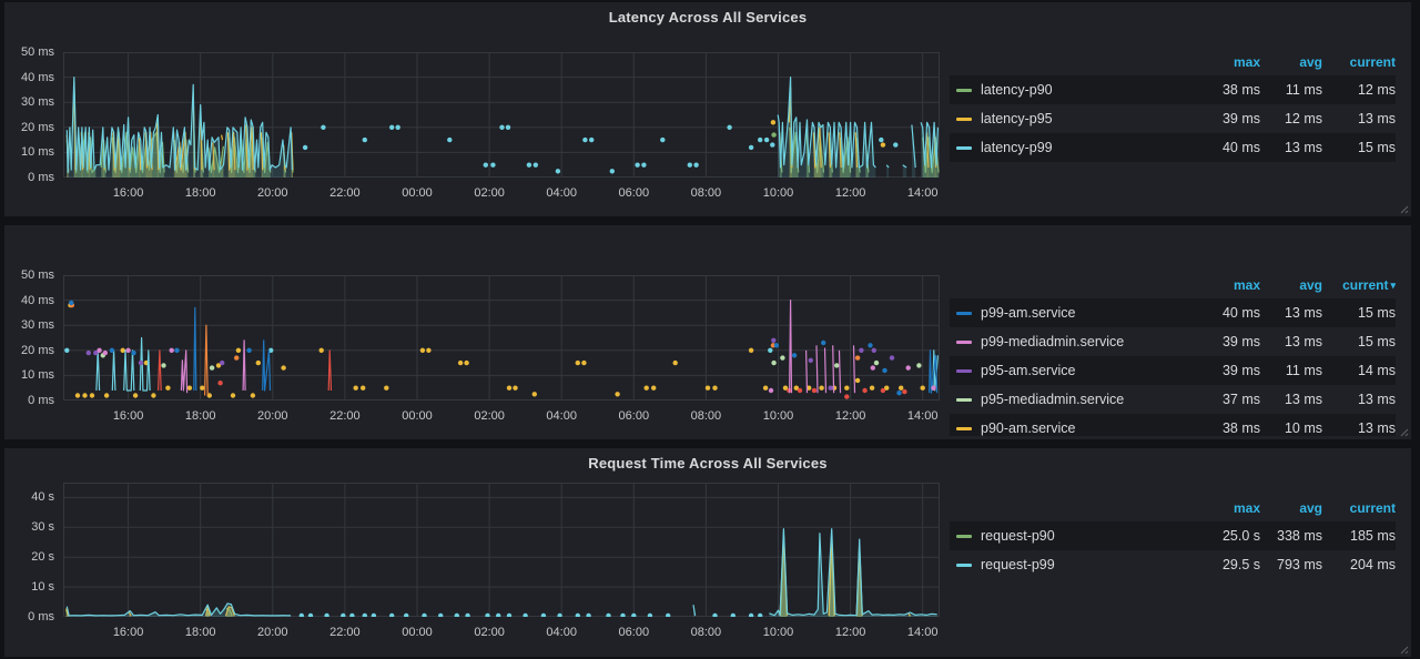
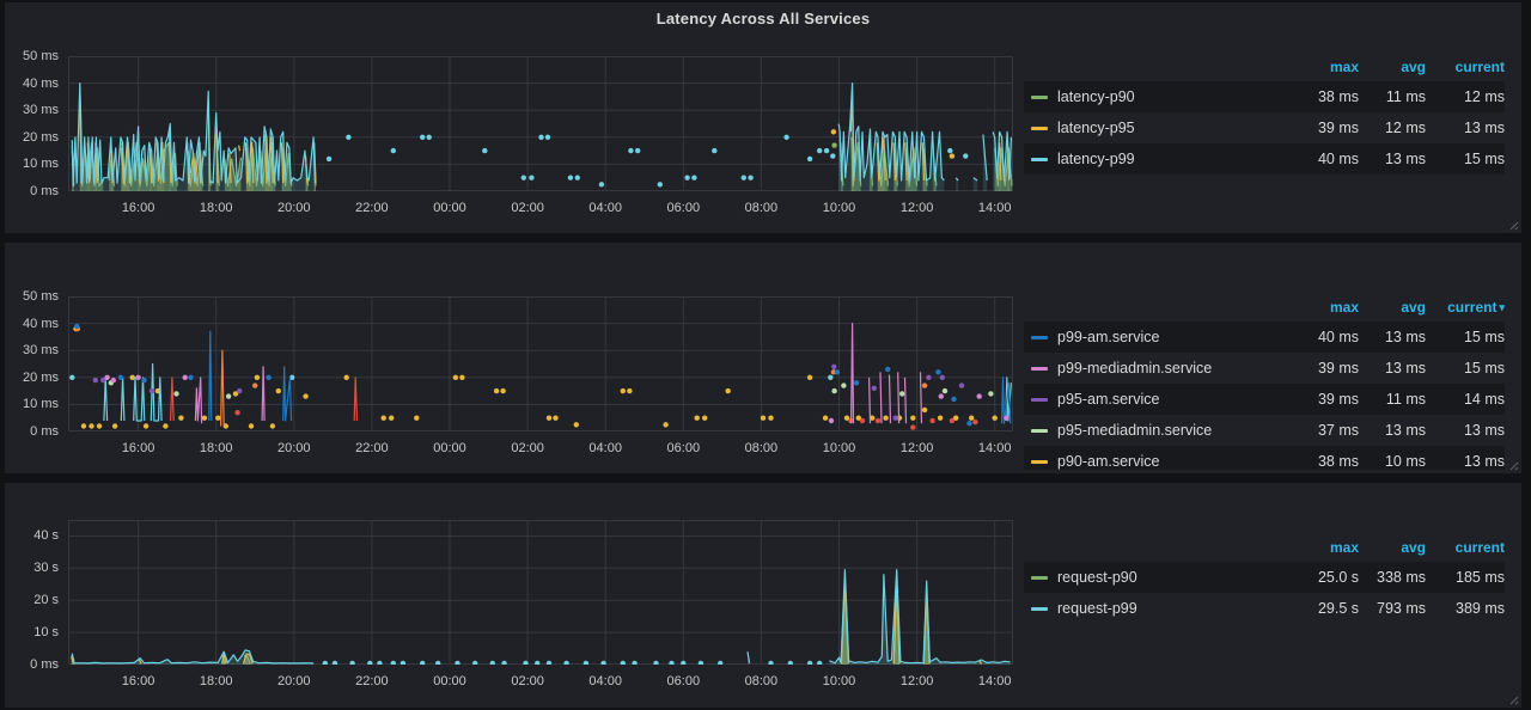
  Latency Across All Services
  0 ms
  10 ms
  20 ms
  30 ms
  40 ms
  50 ms
  16:00
  18:00
  20:00
  22:00
  00:00
  02:00
  04:00
  06:00
  08:00
  10:00
  12:00
  14:00
  max
  avg
  current
  latency-p90
  38 ms
  11 ms
  12 ms
  latency-p95
  39 ms
  12 ms
  13 ms
  latency-p99
  40 ms
  13 ms
  15 ms
  0 ms
  10 ms
  20 ms
  30 ms
  40 ms
  50 ms
  16:00
  18:00
  20:00
  22:00
  00:00
  02:00
  04:00
  06:00
  08:00
  10:00
  12:00
  14:00
  max
  avg
  current ▾
  p99-am.service
  40 ms
  13 ms
  15 ms
  p99-mediadmin.service
  39 ms
  13 ms
  15 ms
  p95-am.service
  39 ms
  11 ms
  14 ms
  p95-mediadmin.service
  37 ms
  13 ms
  13 ms
  p90-am.service
  38 ms
  10 ms
  13 ms
- Request Time Across All Services
  0 ms
  10 s
  20 s
  30 s
  40 s
  16:00
  18:00
  20:00
  22:00
  00:00
  02:00
  04:00
  06:00
  08:00
  10:00
  12:00
  14:00
  max
  avg
  current
  request-p90
  25.0 s
  338 ms
  185 ms
  request-p99
  29.5 s
  793 ms
- 204 ms
+ 389 ms
